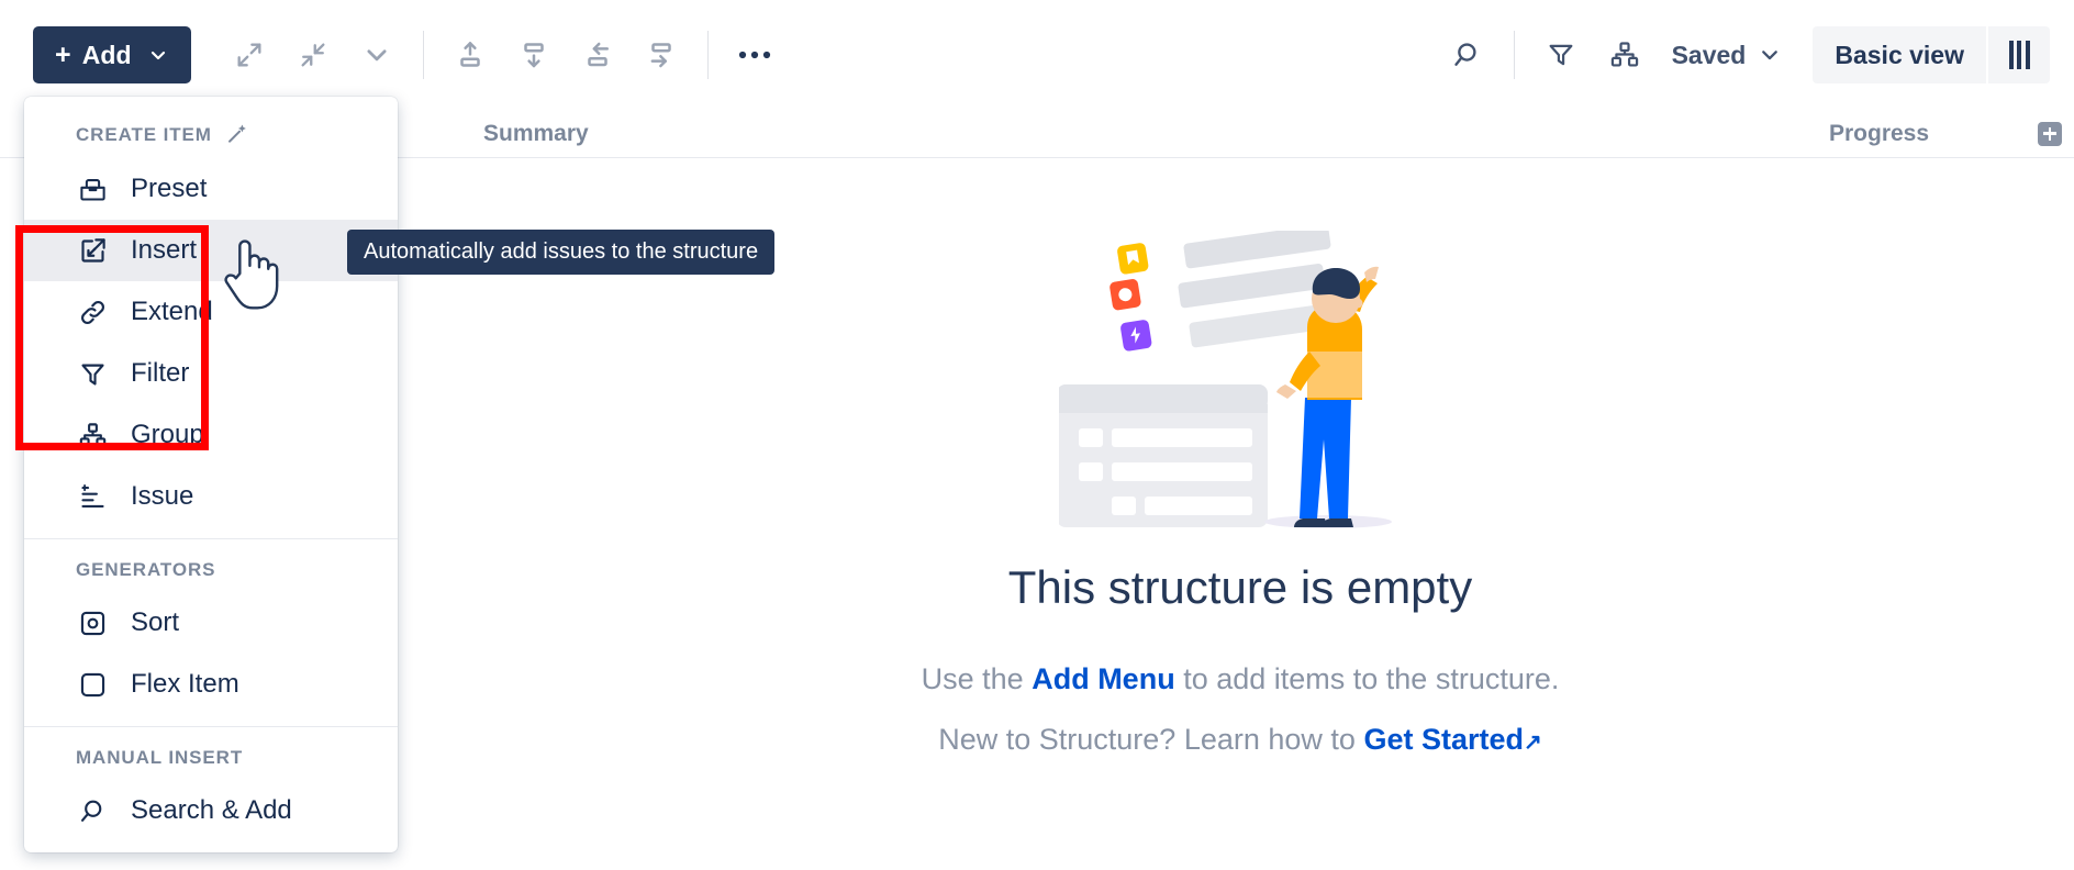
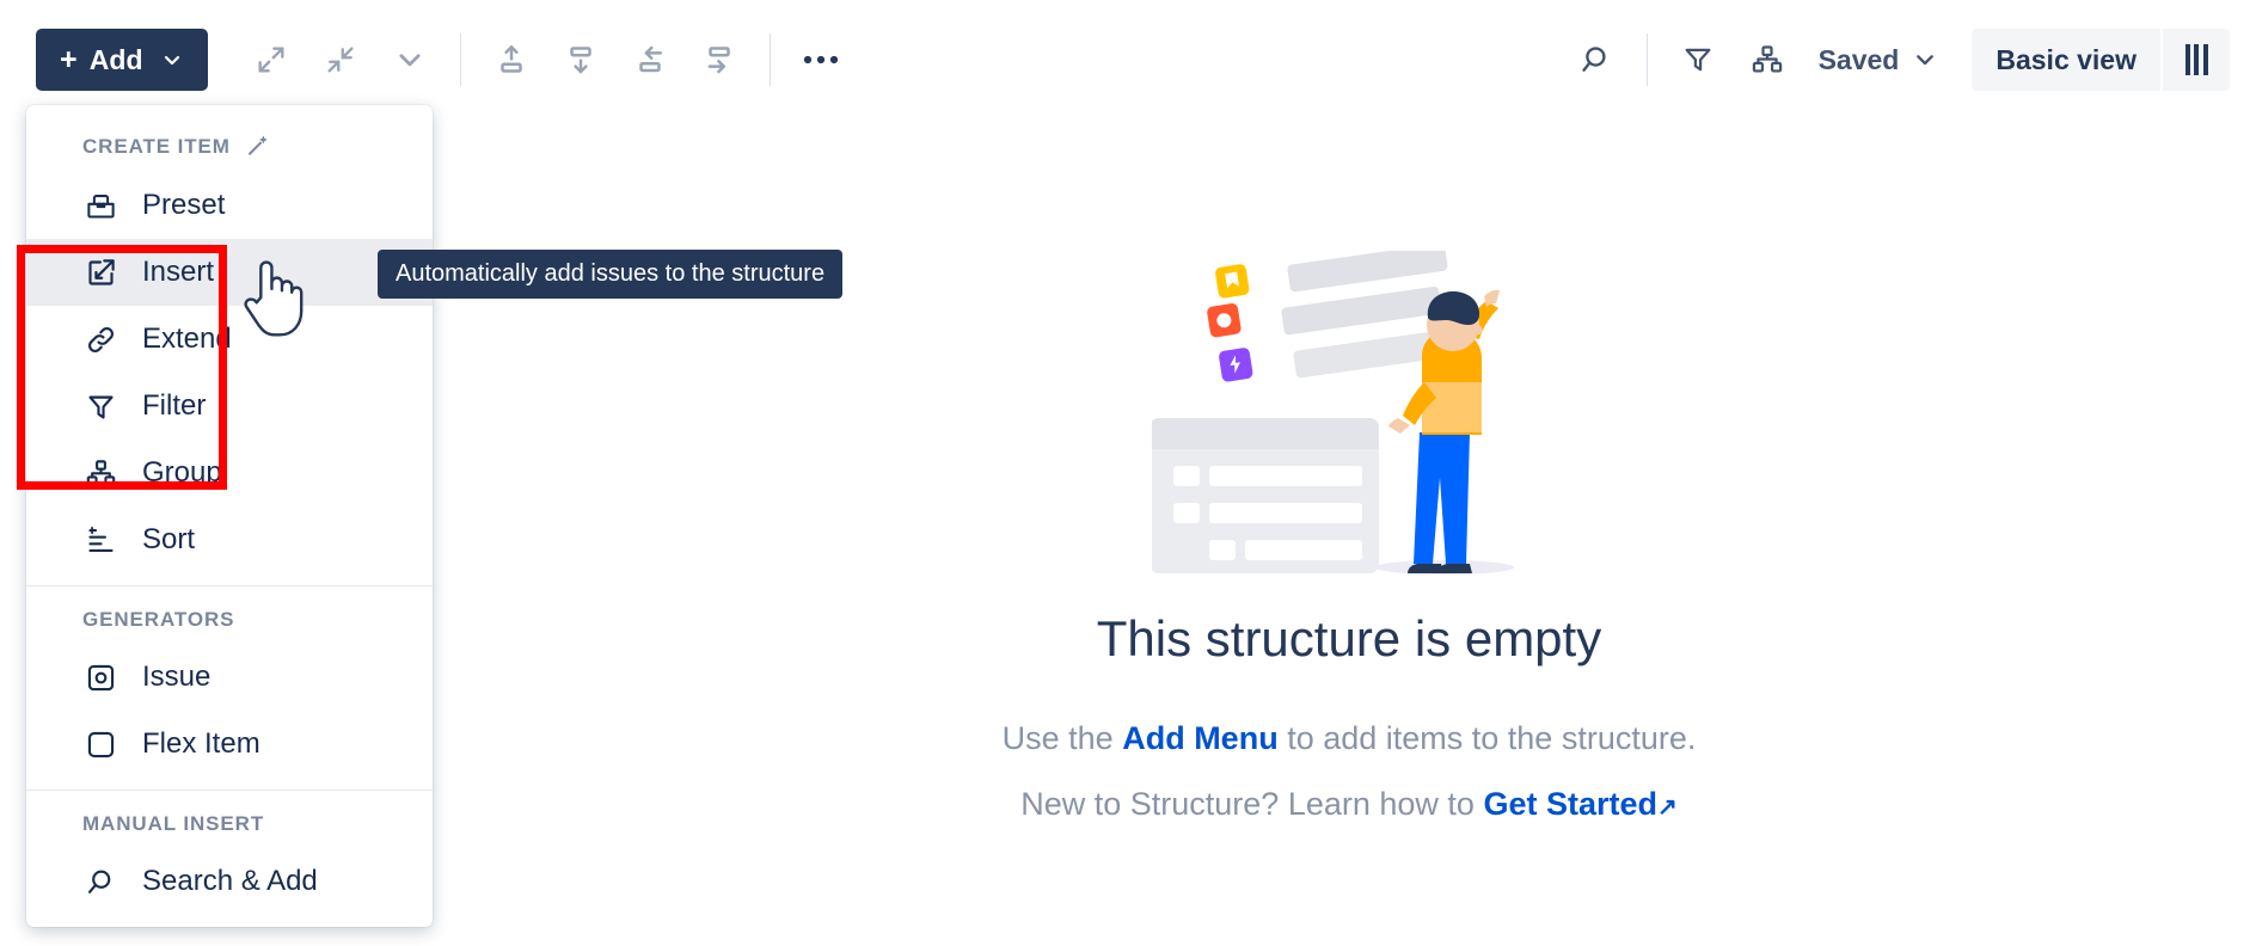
  +
  Add
  Saved
  Basic view
- Summary
- Progress
  This structure is empty
  Use the Add Menu to add items to the structure.
  New to Structure? Learn how to Get Started↗
  Automatically add issues to the structure
  CREATE ITEM
  Preset
  Insert
  Extend
  Filter
  Group
- Issue
+ Sort
  GENERATORS
- Sort
+ Issue
  Flex Item
  MANUAL INSERT
  Search & Add
